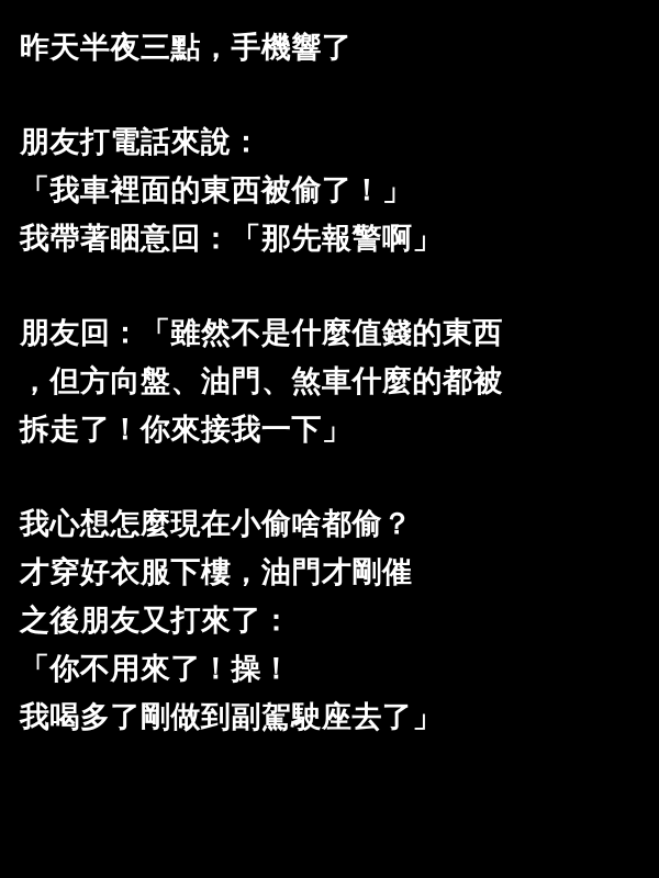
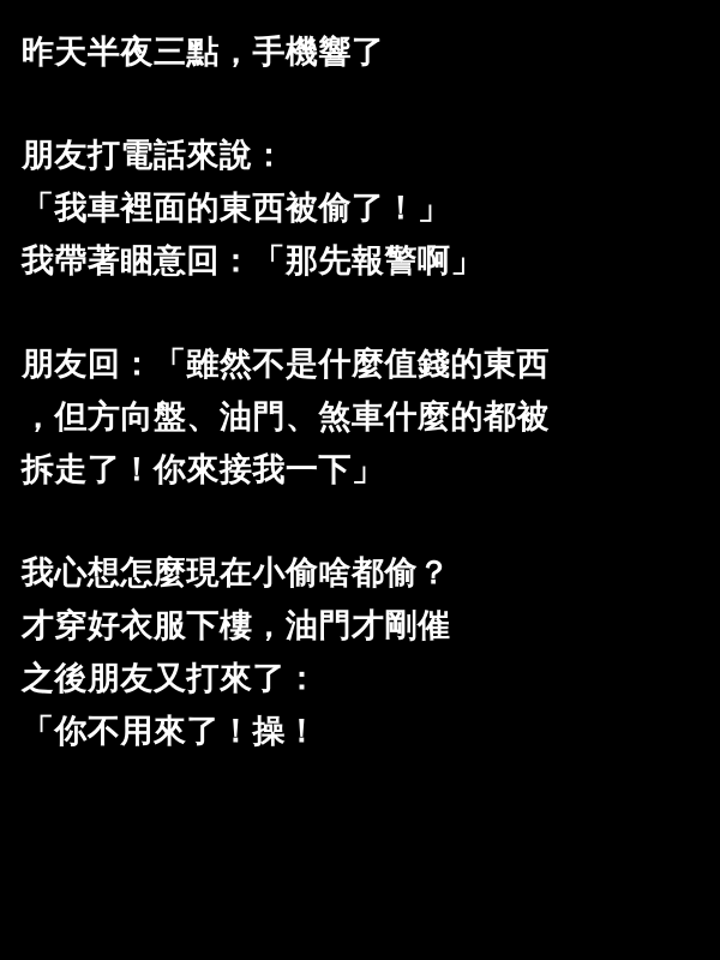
  昨天半夜三點，手機響了
  朋友打電話來說：
  「我車裡面的東西被偷了！」
  我帶著睏意回：「那先報警啊」
  朋友回：「雖然不是什麼值錢的東西
  ，但方向盤、油門、煞車什麼的都被
  拆走了！你來接我一下」
  我心想怎麼現在小偷啥都偷？
  才穿好衣服下樓，油門才剛催
  之後朋友又打來了：
  「你不用來了！操！
- 我喝多了剛做到副駕駛座去了」
